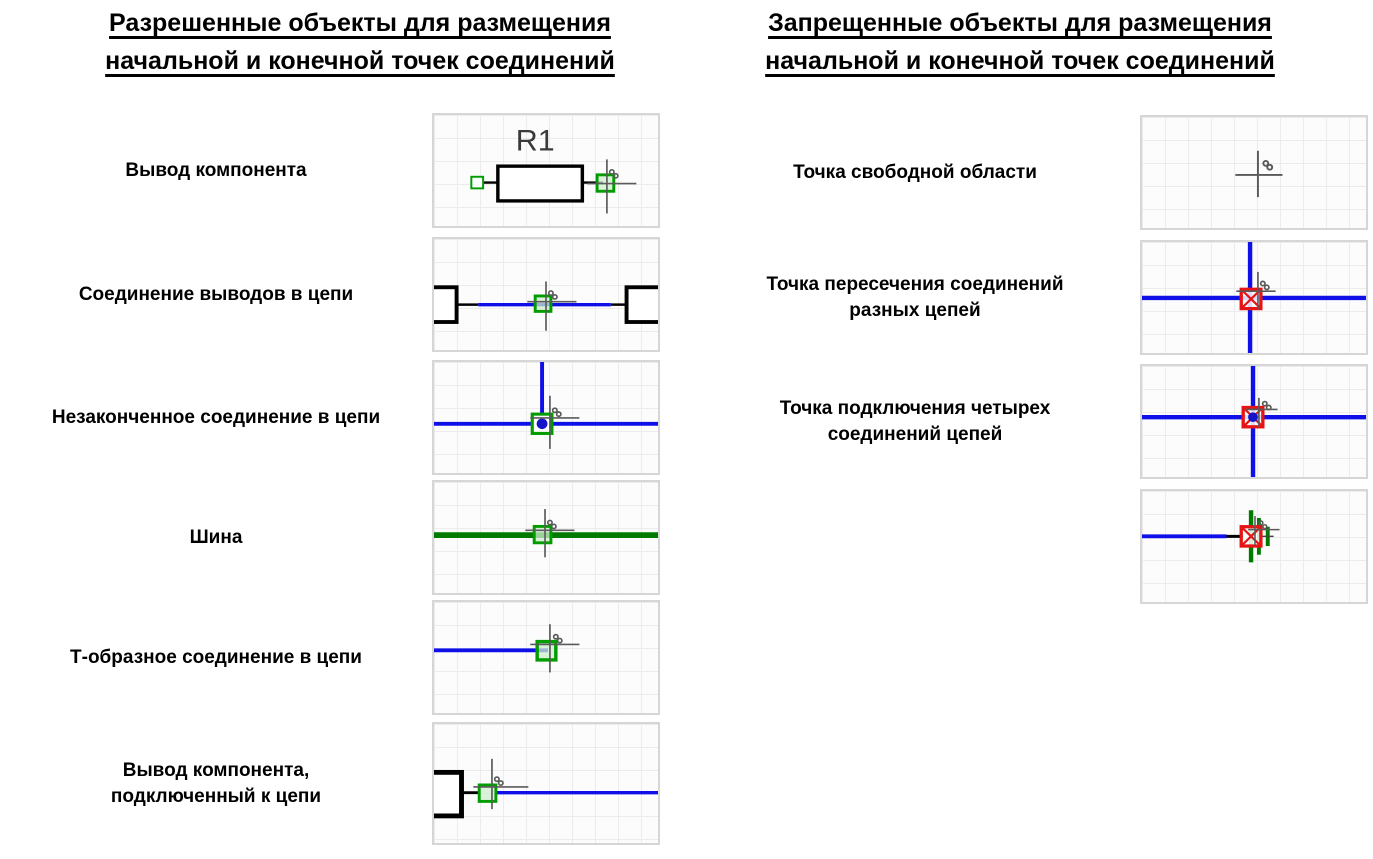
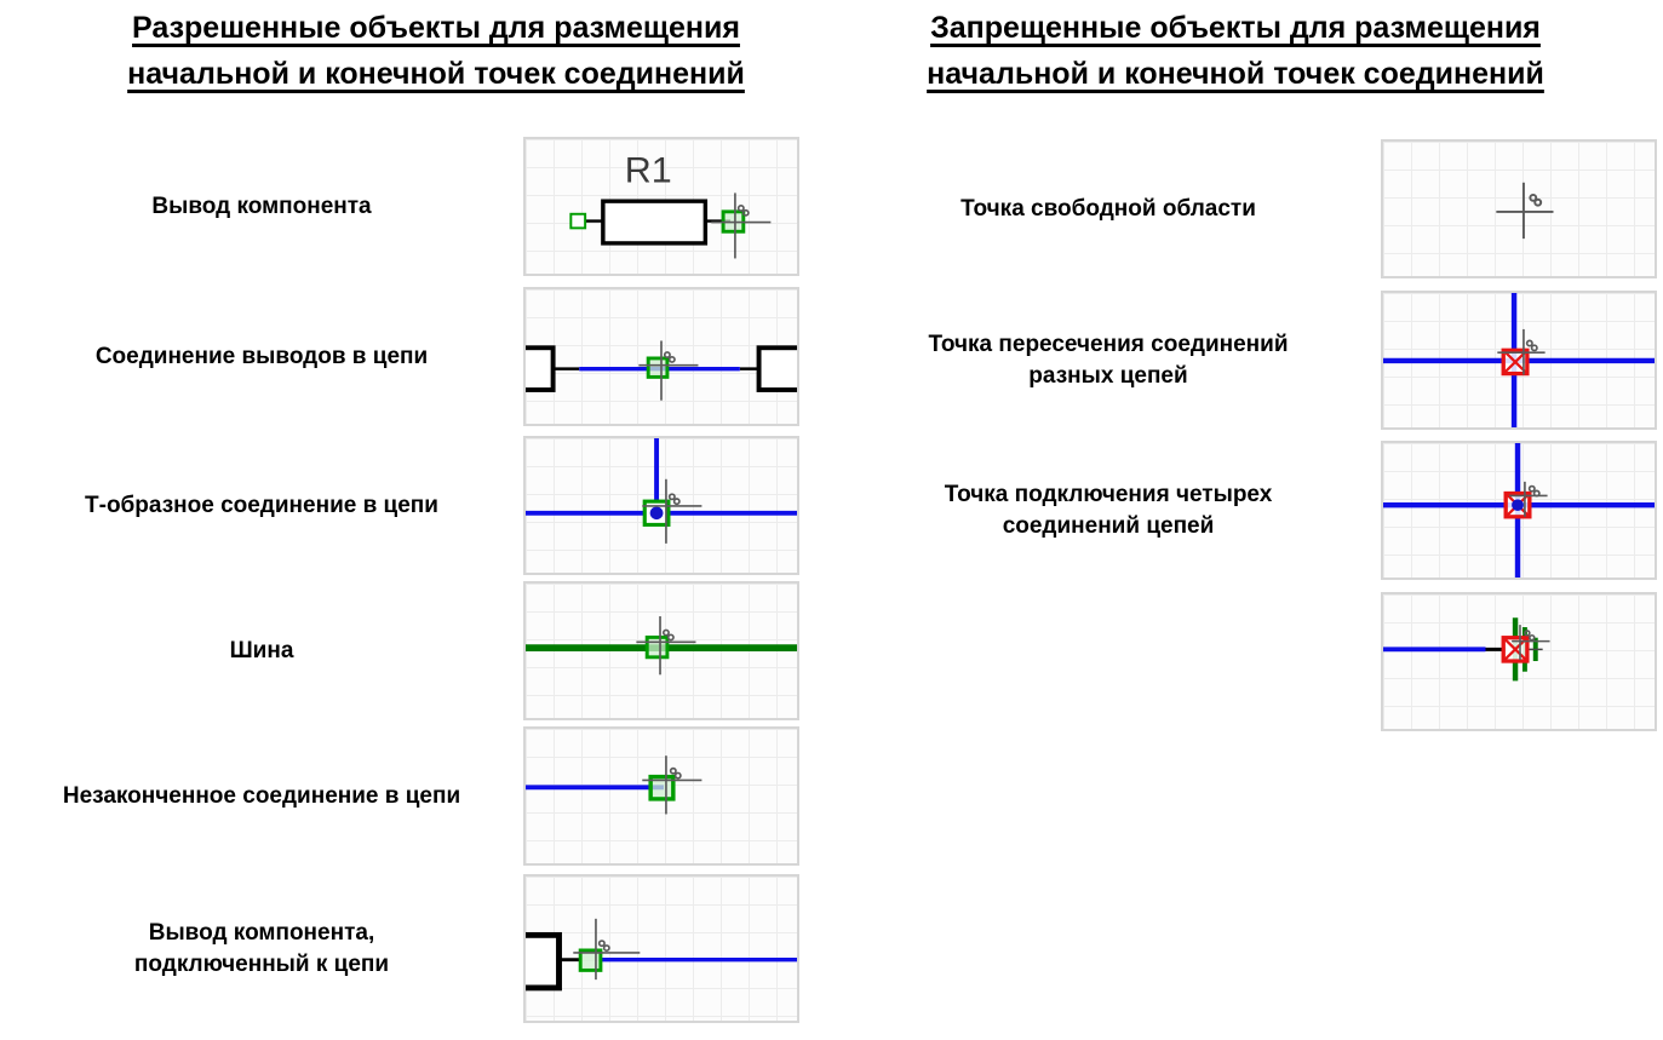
  Разрешенные объекты для размещения
  начальной и конечной точек соединений
  Запрещенные объекты для размещения
  начальной и конечной точек соединений
  Вывод компонента
  Соединение выводов в цепи
- Незаконченное соединение в цепи
+ Т-образное соединение в цепи
  Шина
- Т-образное соединение в цепи
+ Незаконченное соединение в цепи
  Вывод компонента,
  подключенный к цепи
  R1
  Точка свободной области
  Точка пересечения соединений
  разных цепей
  Точка подключения четырех
  соединений цепей
